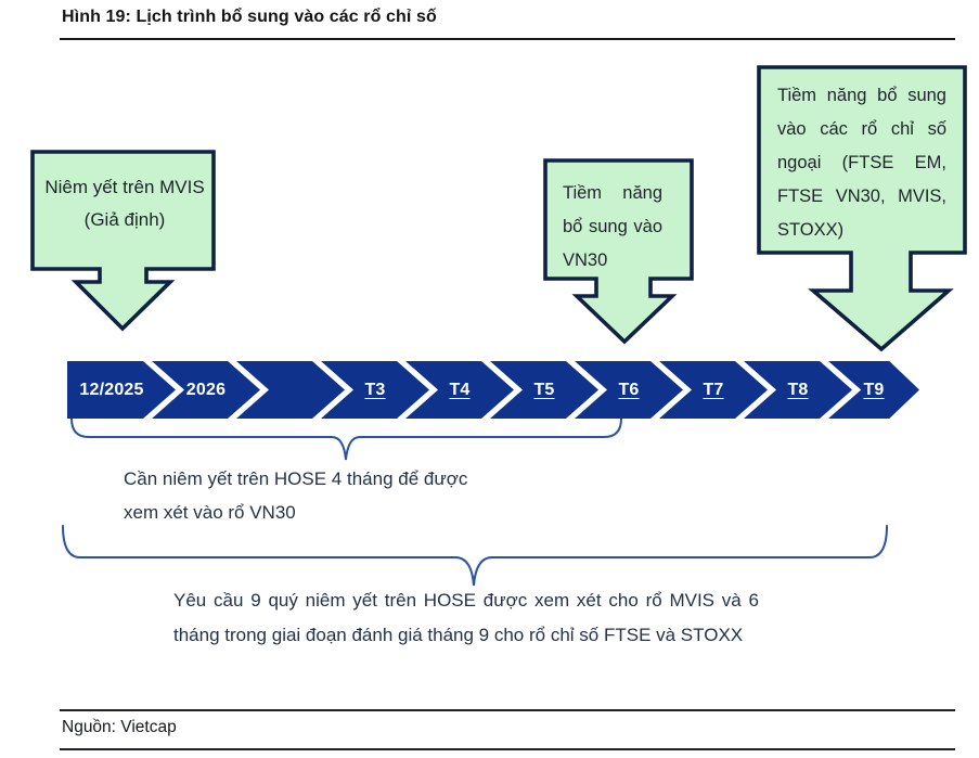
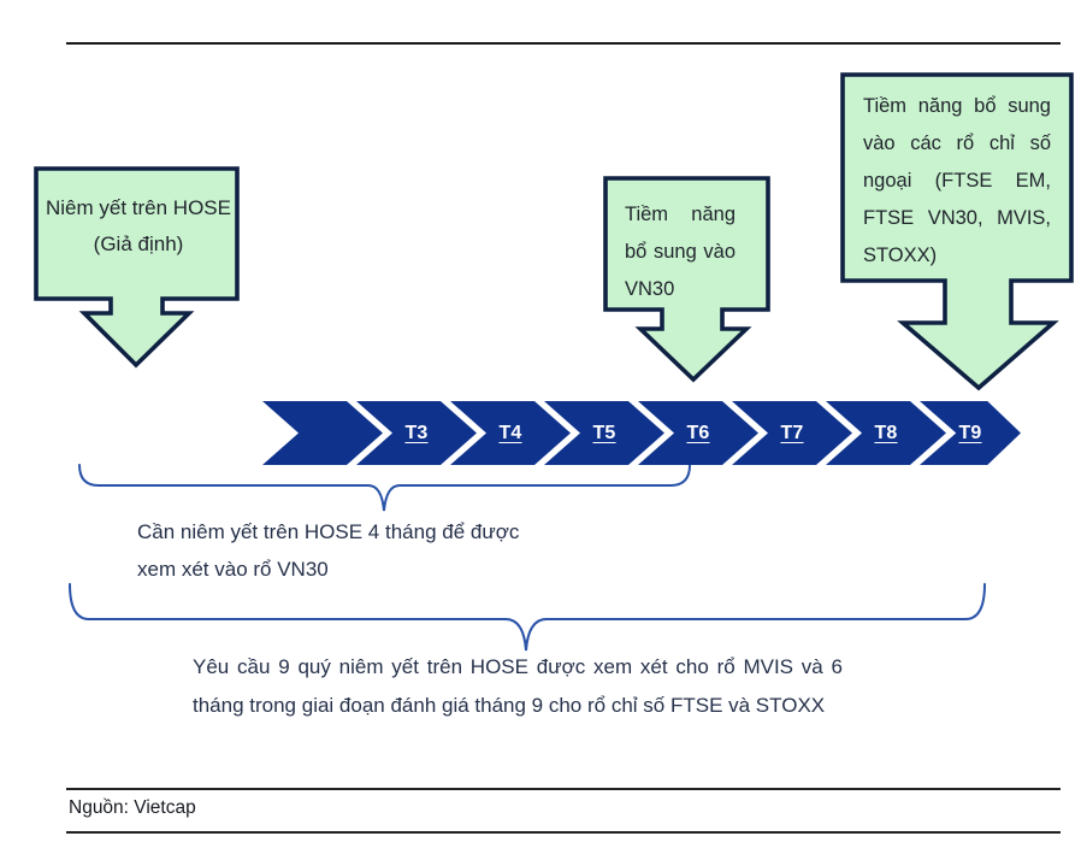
- Hình 19: Lịch trình bổ sung vào các rổ chỉ số
- Niêm yết trên MVIS (Giả định)
+ Niêm yết trên HOSE (Giả định)
  Tiềm năng bổ sung vào VN30
  Tiềm năng bổ sung vào các rổ chỉ số ngoại (FTSE EM, FTSE VN30, MVIS, STOXX)
- 12/2025
- 2026
  T3
  T4
  T5
  T6
  T7
  T8
  T9
  Cần niêm yết trên HOSE 4 tháng để được xem xét vào rổ VN30
  Yêu cầu 9 quý niêm yết trên HOSE được xem xét cho rổ MVIS và 6 tháng trong giai đoạn đánh giá tháng 9 cho rổ chỉ số FTSE và STOXX
  Nguồn: Vietcap
